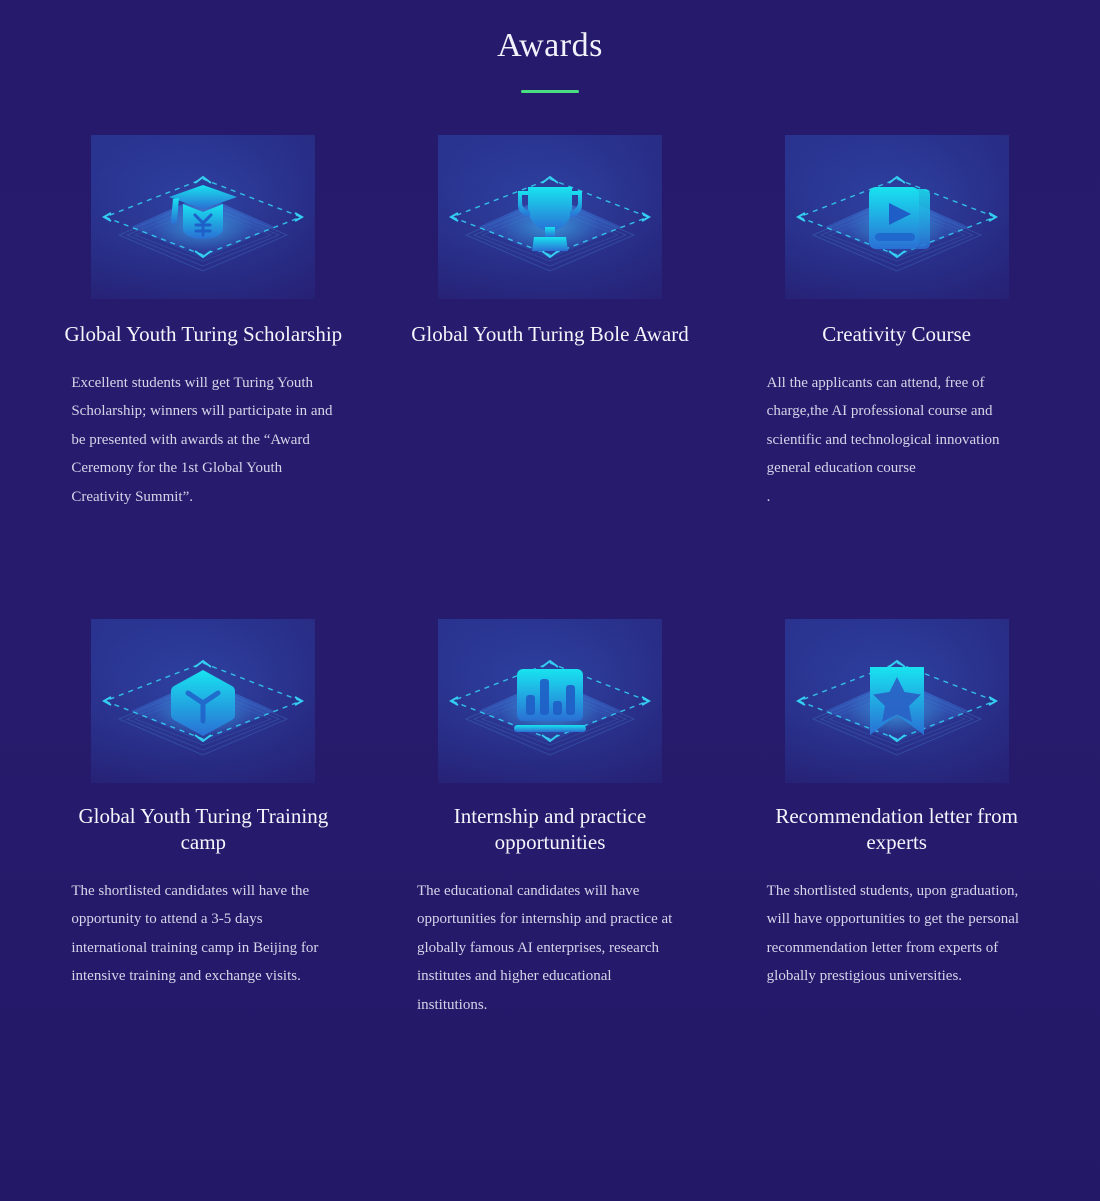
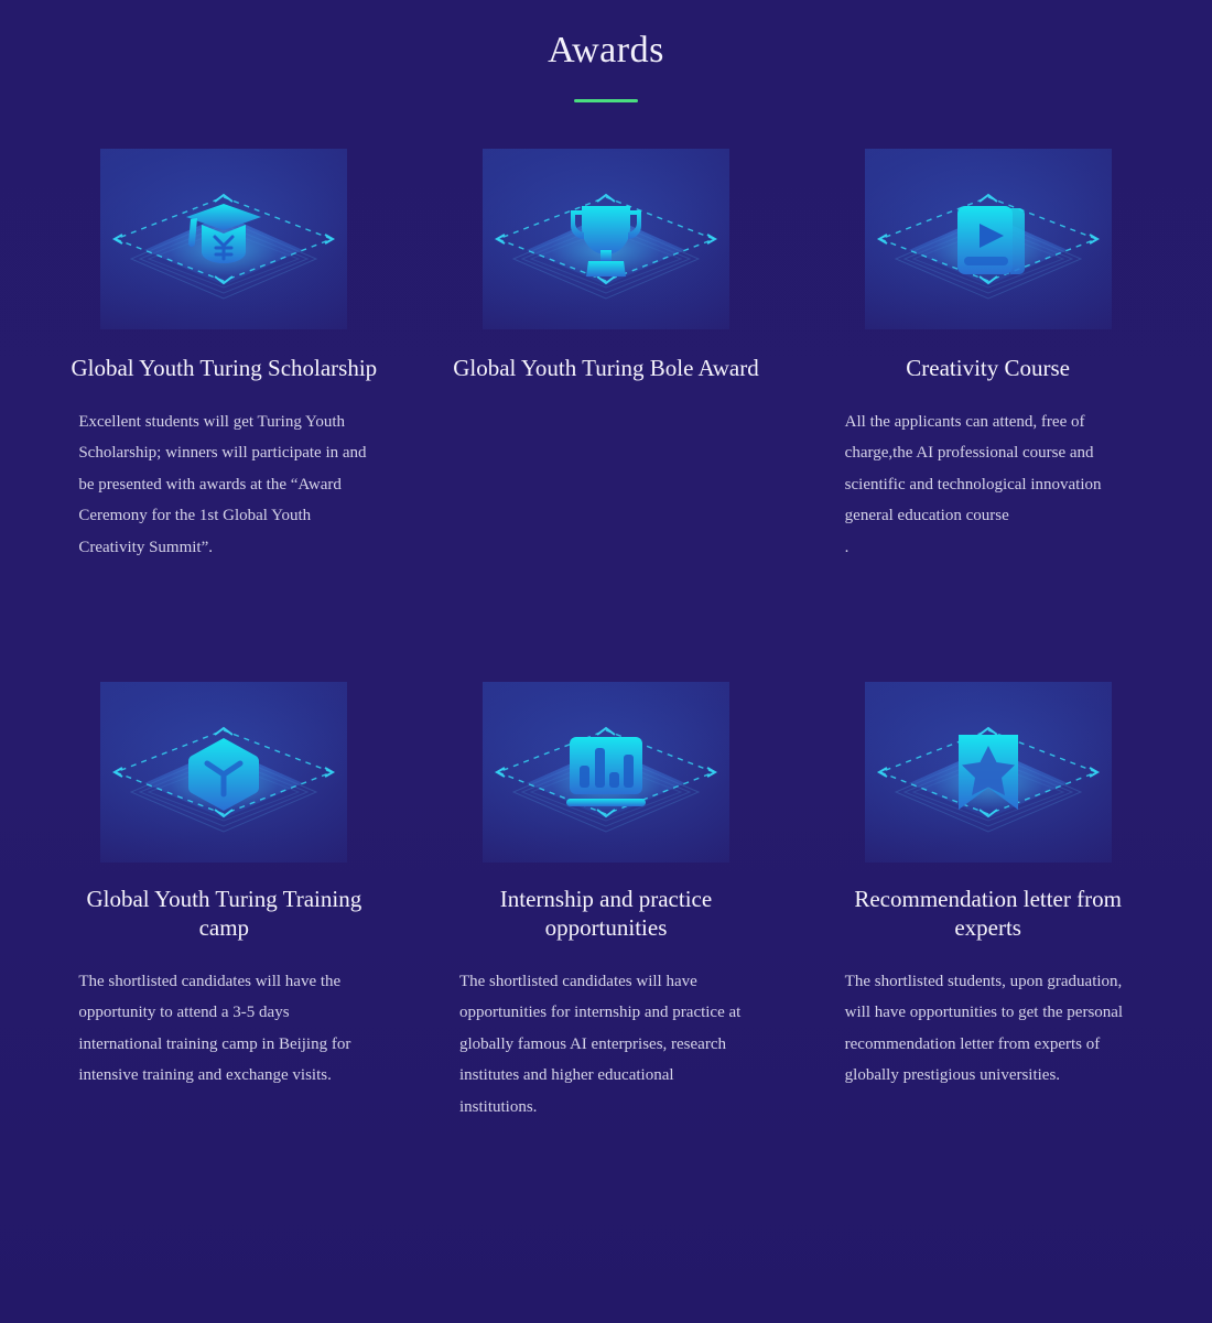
  Awards
  Global Youth Turing Scholarship
  Excellent students will get Turing Youth Scholarship; winners will participate in and be presented with awards at the “Award Ceremony for the 1st Global Youth Creativity Summit”.
  Global Youth Turing Bole Award
  Creativity Course
  All the applicants can attend, free of charge,the AI professional course and scientific and technological innovation general education course
  .
  Global Youth Turing Training camp
  The shortlisted candidates will have the opportunity to attend a 3-5 days international training camp in Beijing for intensive training and exchange visits.
  Internship and practice opportunities
- The educational candidates will have opportunities for internship and practice at globally famous AI enterprises, research institutes and higher educational institutions.
+ The shortlisted candidates will have opportunities for internship and practice at globally famous AI enterprises, research institutes and higher educational institutions.
  Recommendation letter from experts
  The shortlisted students, upon graduation, will have opportunities to get the personal recommendation letter from experts of globally prestigious universities.
